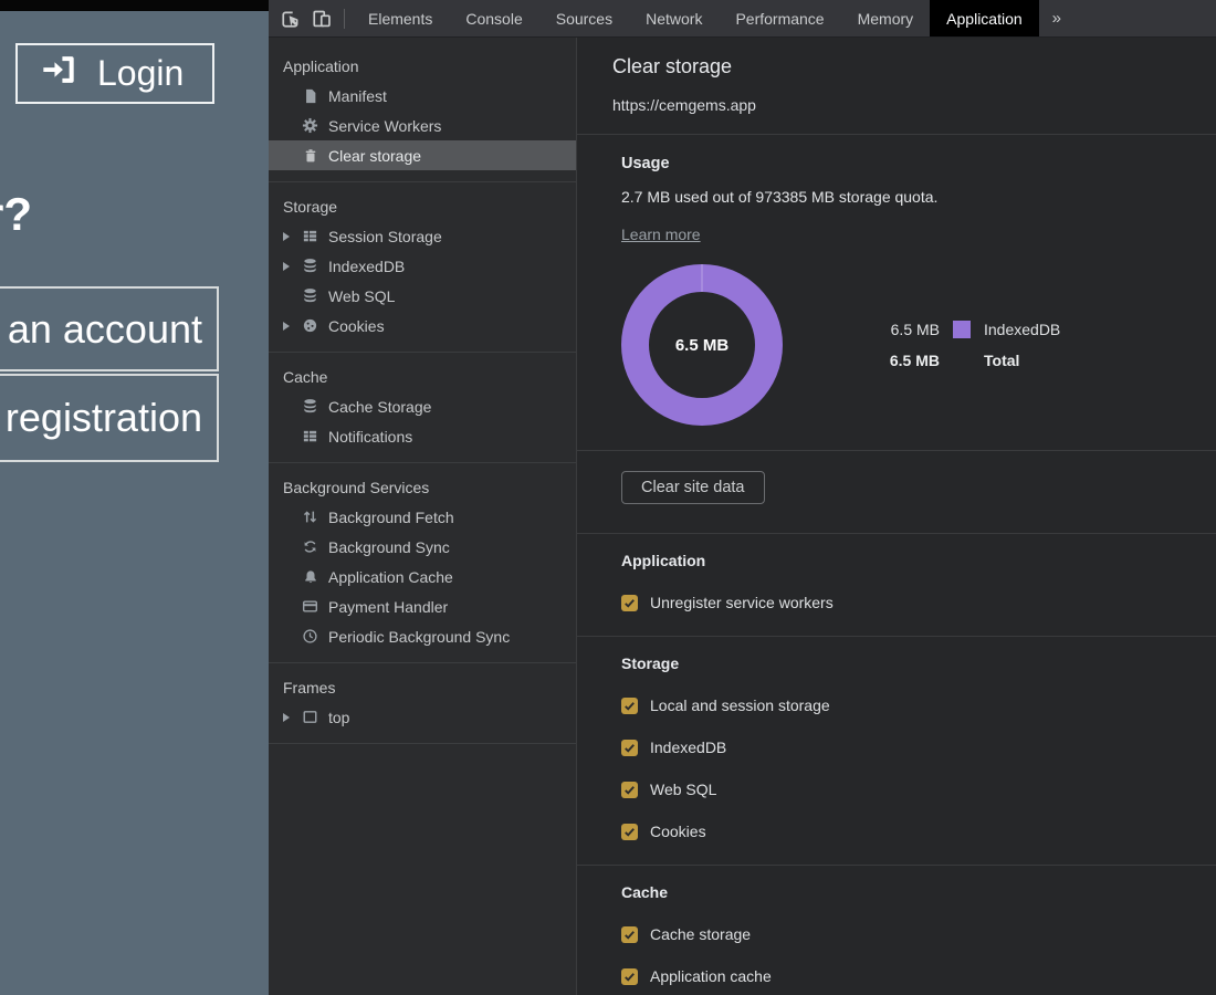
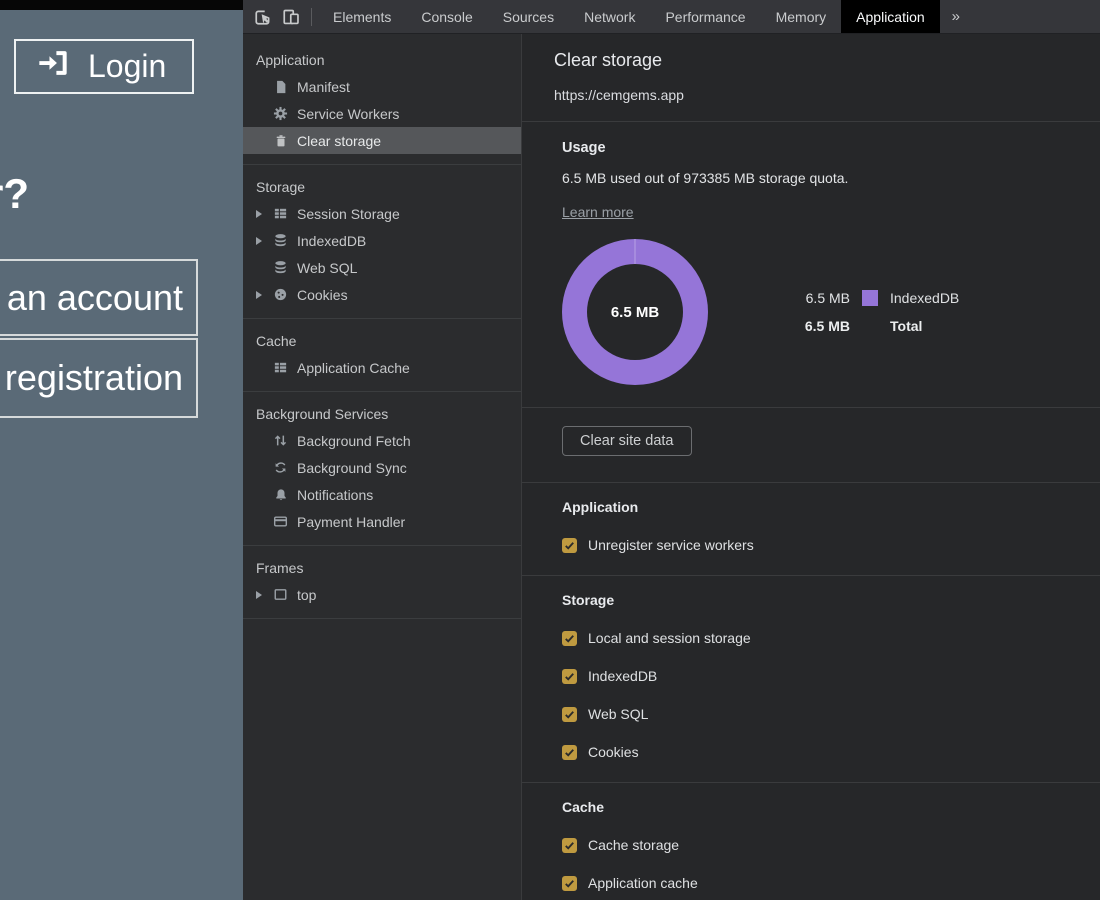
  Login
  an account
  registration
  Elements
  Console
  Sources
  Network
  Performance
  Memory
  Application
  »
  Application
  Manifest
  Service Workers
  Clear storage
  Storage
  Session Storage
  IndexedDB
  Web SQL
  Cookies
  Cache
- Cache Storage
- Notifications
+ Application Cache
  Background Services
  Background Fetch
  Background Sync
- Application Cache
+ Notifications
  Payment Handler
- Periodic Background Sync
  Frames
  top
  Clear storage
  https://cemgems.app
  Usage
- 2.7 MB used out of 973385 MB storage quota.
+ 6.5 MB used out of 973385 MB storage quota.
  Learn more
  6.5 MB
  6.5 MB
  IndexedDB
  6.5 MB
  Total
  Clear site data
  Application
  Unregister service workers
  Storage
  Local and session storage
  IndexedDB
  Web SQL
  Cookies
  Cache
  Cache storage
  Application cache
